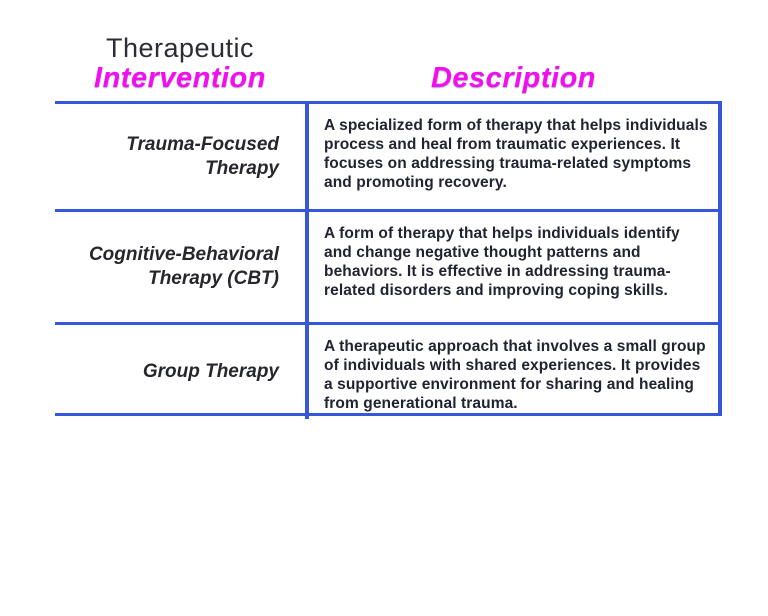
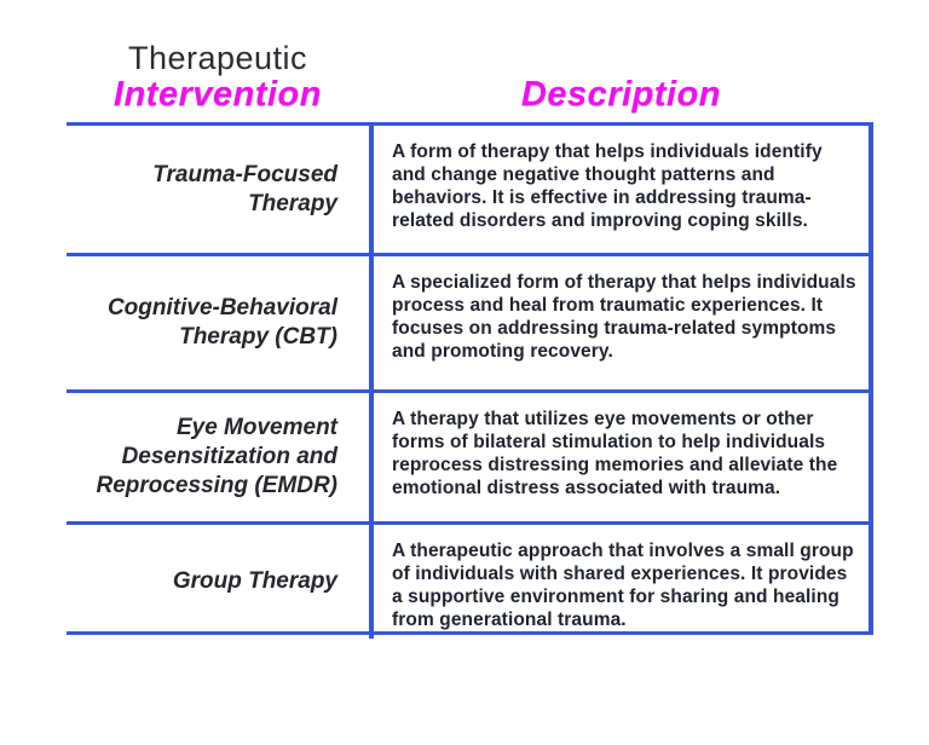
  Therapeutic
  Intervention
  Description
  Trauma-Focused Therapy
- A specialized form of therapy that helps individuals process and heal from traumatic experiences. It focuses on addressing trauma-related symptoms and promoting recovery.
+ A form of therapy that helps individuals identify and change negative thought patterns and behaviors. It is effective in addressing trauma-related disorders and improving coping skills.
  Cognitive-Behavioral Therapy (CBT)
- A form of therapy that helps individuals identify and change negative thought patterns and behaviors. It is effective in addressing trauma-related disorders and improving coping skills.
+ A specialized form of therapy that helps individuals process and heal from traumatic experiences. It focuses on addressing trauma-related symptoms and promoting recovery.
+ Eye Movement Desensitization and Reprocessing (EMDR)
+ A therapy that utilizes eye movements or other forms of bilateral stimulation to help individuals reprocess distressing memories and alleviate the emotional distress associated with trauma.
  Group Therapy
  A therapeutic approach that involves a small group of individuals with shared experiences. It provides a supportive environment for sharing and healing from generational trauma.
